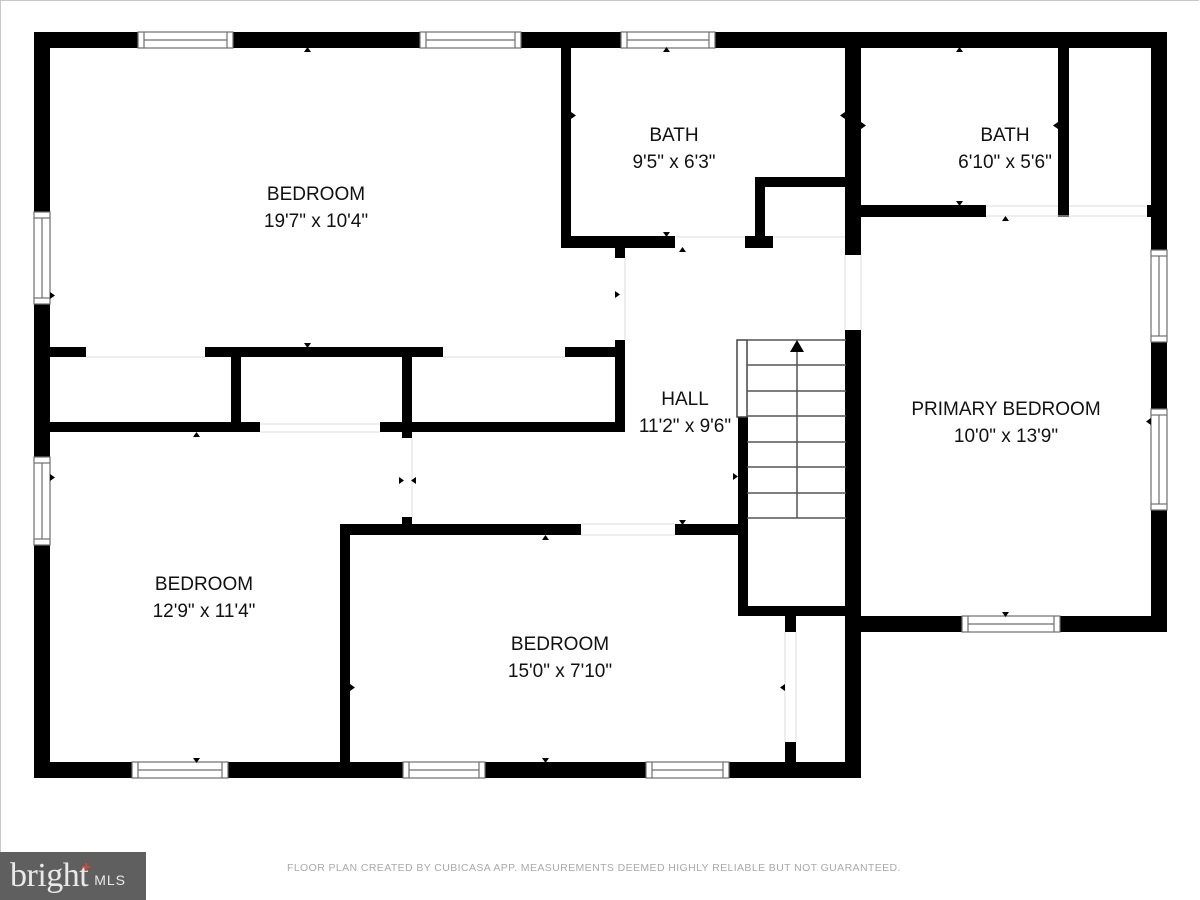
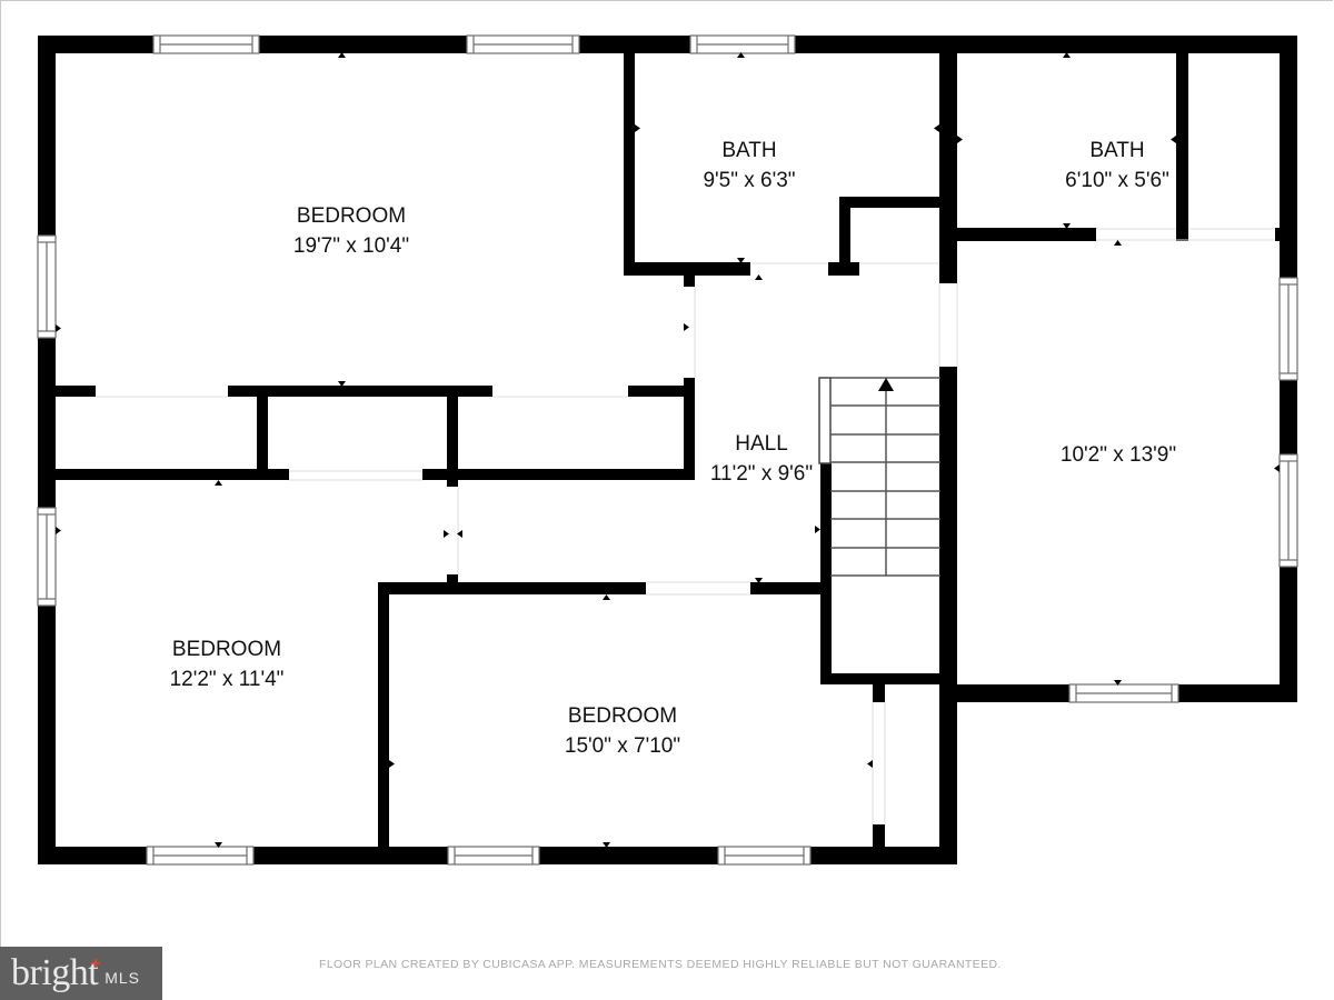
  BEDROOM
  19'7" x 10'4"
  BATH
  9'5" x 6'3"
  BATH
  6'10" x 5'6"
  HALL
  11'2" x 9'6"
- PRIMARY BEDROOM
- 10'0" x 13'9"
+ 10'2" x 13'9"
  BEDROOM
- 12'9" x 11'4"
+ 12'2" x 11'4"
  BEDROOM
  15'0" x 7'10"
  bright
  +
  MLS
  FLOOR PLAN CREATED BY CUBICASA APP. MEASUREMENTS DEEMED HIGHLY RELIABLE BUT NOT GUARANTEED.
